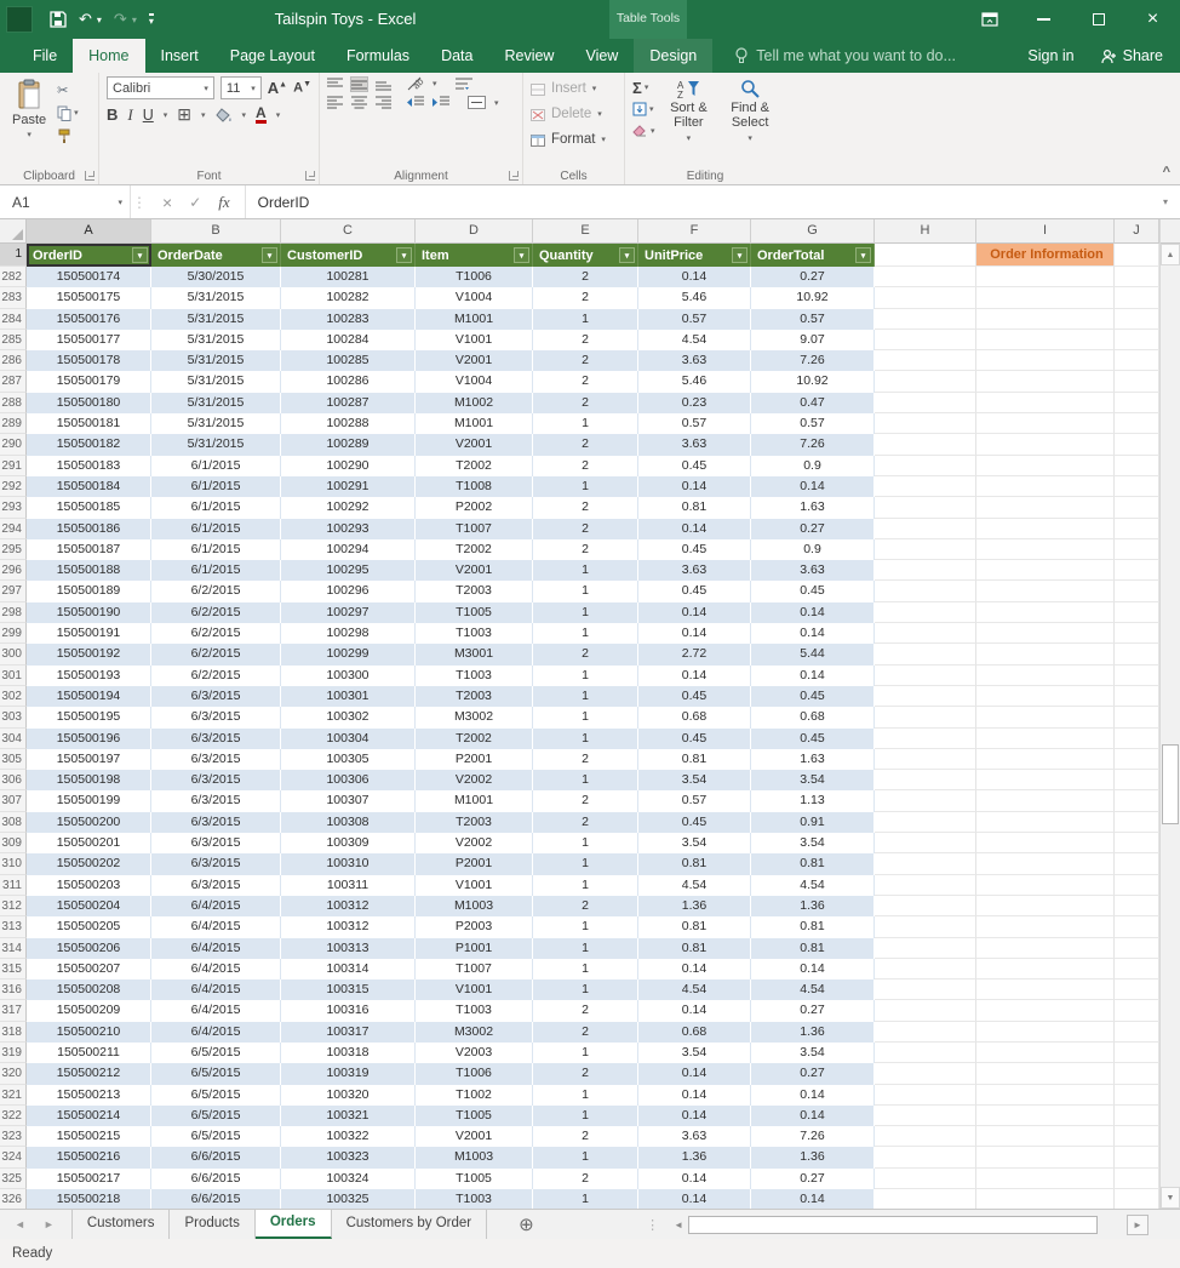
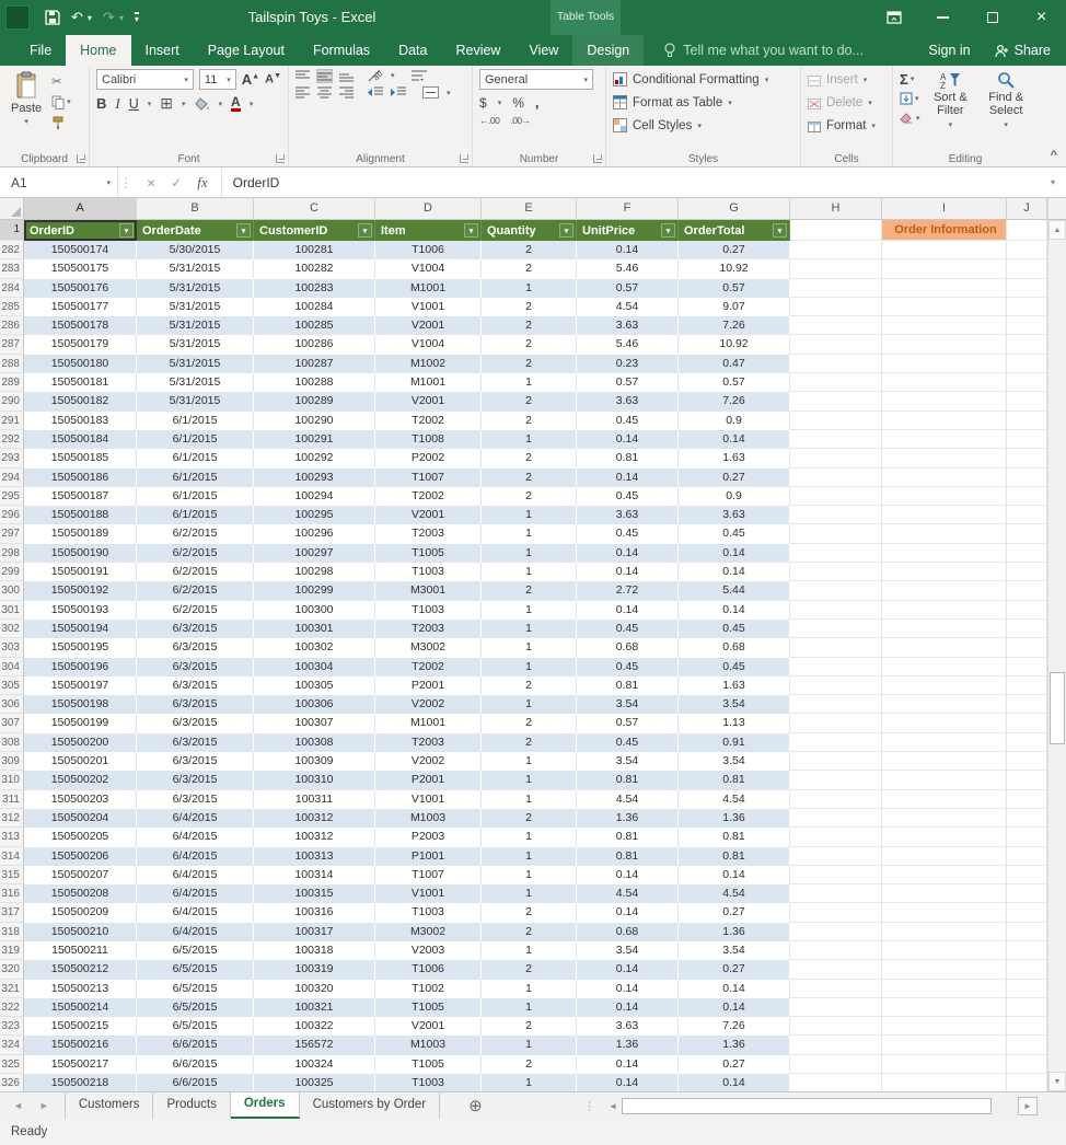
  ↶
  ▾
  ↷
  ▾
  ▾
  Tailspin Toys - Excel
  Table Tools
  ×
  File
  Home
  Insert
  Page Layout
  Formulas
  Data
  Review
  View
  Design
  Tell me what you want to do...
  Sign in
  Share
  Paste
  ✂
  Clipboard
  Calibri
  11
  B
  I
  U
  ⊞
  A
  Font
  Alignment
+ General
+ $
+ %
+ ,
+ ←.00
+ .00→
+ Number
+ Conditional Formatting
+ Format as Table
+ Cell Styles
+ Styles
  Insert
  Delete
  Format
  Cells
  Σ
  A
  Z
  Sort & Filter
  Find & Select
  Editing
  ^
  A1
  ⋮
  ×
  ✓
  fx
  OrderID
  ▾
  A
  B
  C
  D
  E
  F
  G
  H
  I
  J
  1
  OrderID
  OrderDate
  CustomerID
  Item
  Quantity
  UnitPrice
  OrderTotal
  Order Information
  282
  150500174
  5/30/2015
  100281
  T1006
  2
  0.14
  0.27
  283
  150500175
  5/31/2015
  100282
  V1004
  2
  5.46
  10.92
  284
  150500176
  5/31/2015
  100283
  M1001
  1
  0.57
  0.57
  285
  150500177
  5/31/2015
  100284
  V1001
  2
  4.54
  9.07
  286
  150500178
  5/31/2015
  100285
  V2001
  2
  3.63
  7.26
  287
  150500179
  5/31/2015
  100286
  V1004
  2
  5.46
  10.92
  288
  150500180
  5/31/2015
  100287
  M1002
  2
  0.23
  0.47
  289
  150500181
  5/31/2015
  100288
  M1001
  1
  0.57
  0.57
  290
  150500182
  5/31/2015
  100289
  V2001
  2
  3.63
  7.26
  291
  150500183
  6/1/2015
  100290
  T2002
  2
  0.45
  0.9
  292
  150500184
  6/1/2015
  100291
  T1008
  1
  0.14
  0.14
  293
  150500185
  6/1/2015
  100292
  P2002
  2
  0.81
  1.63
  294
  150500186
  6/1/2015
  100293
  T1007
  2
  0.14
  0.27
  295
  150500187
  6/1/2015
  100294
  T2002
  2
  0.45
  0.9
  296
  150500188
  6/1/2015
  100295
  V2001
  1
  3.63
  3.63
  297
  150500189
  6/2/2015
  100296
  T2003
  1
  0.45
  0.45
  298
  150500190
  6/2/2015
  100297
  T1005
  1
  0.14
  0.14
  299
  150500191
  6/2/2015
  100298
  T1003
  1
  0.14
  0.14
  300
  150500192
  6/2/2015
  100299
  M3001
  2
  2.72
  5.44
  301
  150500193
  6/2/2015
  100300
  T1003
  1
  0.14
  0.14
  302
  150500194
  6/3/2015
  100301
  T2003
  1
  0.45
  0.45
  303
  150500195
  6/3/2015
  100302
  M3002
  1
  0.68
  0.68
  304
  150500196
  6/3/2015
  100304
  T2002
  1
  0.45
  0.45
  305
  150500197
  6/3/2015
  100305
  P2001
  2
  0.81
  1.63
  306
  150500198
  6/3/2015
  100306
  V2002
  1
  3.54
  3.54
  307
  150500199
  6/3/2015
  100307
  M1001
  2
  0.57
  1.13
  308
  150500200
  6/3/2015
  100308
  T2003
  2
  0.45
  0.91
  309
  150500201
  6/3/2015
  100309
  V2002
  1
  3.54
  3.54
  310
  150500202
  6/3/2015
  100310
  P2001
  1
  0.81
  0.81
  311
  150500203
  6/3/2015
  100311
  V1001
  1
  4.54
  4.54
  312
  150500204
  6/4/2015
  100312
  M1003
  2
  1.36
  1.36
  313
  150500205
  6/4/2015
  100312
  P2003
  1
  0.81
  0.81
  314
  150500206
  6/4/2015
  100313
  P1001
  1
  0.81
  0.81
  315
  150500207
  6/4/2015
  100314
  T1007
  1
  0.14
  0.14
  316
  150500208
  6/4/2015
  100315
  V1001
  1
  4.54
  4.54
  317
  150500209
  6/4/2015
  100316
  T1003
  2
  0.14
  0.27
  318
  150500210
  6/4/2015
  100317
  M3002
  2
  0.68
  1.36
  319
  150500211
  6/5/2015
  100318
  V2003
  1
  3.54
  3.54
  320
  150500212
  6/5/2015
  100319
  T1006
  2
  0.14
  0.27
  321
  150500213
  6/5/2015
  100320
  T1002
  1
  0.14
  0.14
  322
  150500214
  6/5/2015
  100321
  T1005
  1
  0.14
  0.14
  323
  150500215
  6/5/2015
  100322
  V2001
  2
  3.63
  7.26
  324
  150500216
  6/6/2015
- 100323
+ 156572
  M1003
  1
  1.36
  1.36
  325
  150500217
  6/6/2015
  100324
  T1005
  2
  0.14
  0.27
  326
  150500218
  6/6/2015
  100325
  T1003
  1
  0.14
  0.14
  ◄
  ►
  Customers
  Products
  Orders
  Customers by Order
  ⊕
  ⋮
  ◄
  ►
  Ready
